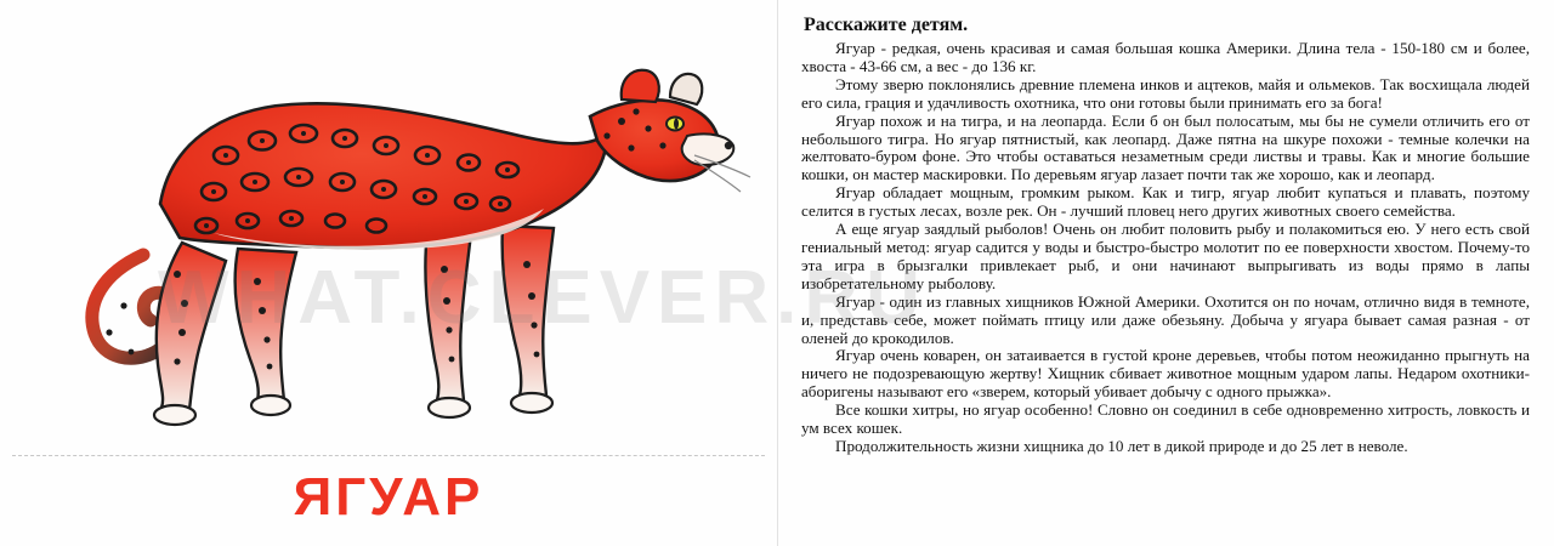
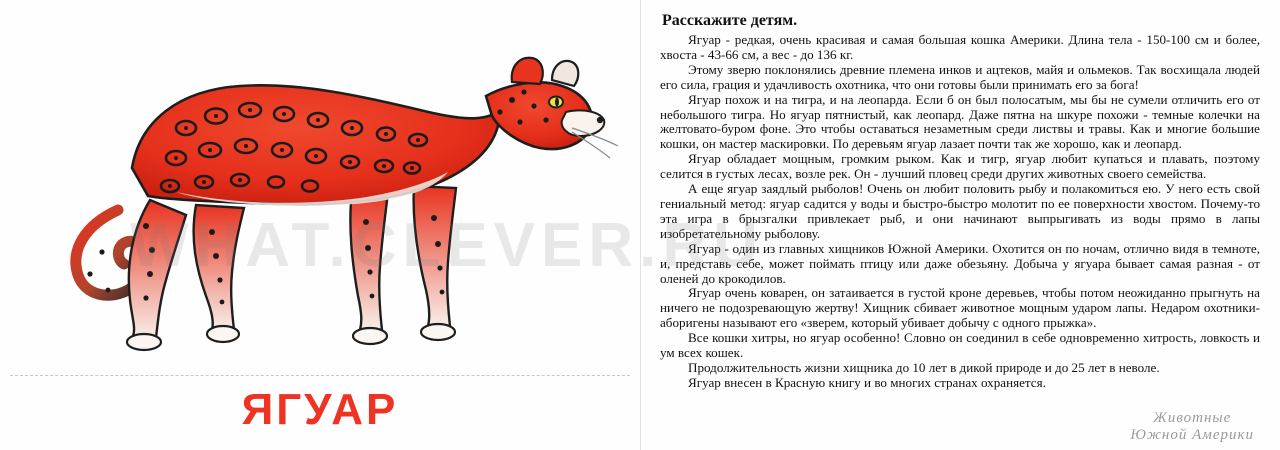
  ЯГУАР
  Расскажите детям.
- Ягуар - редкая, очень красивая и самая большая кошка Америки. Длина тела - 150-180 см и более, хвоста - 43-66 см, а вес - до 136 кг.
+ Ягуар - редкая, очень красивая и самая большая кошка Америки. Длина тела - 150-100 см и более, хвоста - 43-66 см, а вес - до 136 кг.
  Этому зверю поклонялись древние племена инков и ацтеков, майя и ольмеков. Так восхищала людей его сила, грация и удачливость охотника, что они готовы были принимать его за бога!
  Ягуар похож и на тигра, и на леопарда. Если б он был полосатым, мы бы не сумели отличить его от небольшого тигра. Но ягуар пятнистый, как леопард. Даже пятна на шкуре похожи - темные колечки на желтовато-буром фоне. Это чтобы оставаться незаметным среди листвы и травы. Как и многие большие кошки, он мастер маскировки. По деревьям ягуар лазает почти так же хорошо, как и леопард.
- Ягуар обладает мощным, громким рыком. Как и тигр, ягуар любит купаться и плавать, поэтому селится в густых лесах, возле рек. Он - лучший пловец него других животных своего семейства.
+ Ягуар обладает мощным, громким рыком. Как и тигр, ягуар любит купаться и плавать, поэтому селится в густых лесах, возле рек. Он - лучший пловец среди других животных своего семейства.
  А еще ягуар заядлый рыболов! Очень он любит половить рыбу и полакомиться ею. У него есть свой гениальный метод: ягуар садится у воды и быстро-быстро молотит по ее поверхности хвостом. Почему-то эта игра в брызгалки привлекает рыб, и они начинают выпрыгивать из воды прямо в лапы изобретательному рыболову.
  Ягуар - один из главных хищников Южной Америки. Охотится он по ночам, отлично видя в темноте, и, представь себе, может поймать птицу или даже обезьяну. Добыча у ягуара бывает самая разная - от оленей до крокодилов.
  Ягуар очень коварен, он затаивается в густой кроне деревьев, чтобы потом неожиданно прыгнуть на ничего не подозревающую жертву! Хищник сбивает животное мощным ударом лапы. Недаром охотники-аборигены называют его «зверем, который убивает добычу с одного прыжка».
  Все кошки хитры, но ягуар особенно! Словно он соединил в себе одновременно хитрость, ловкость и ум всех кошек.
  Продолжительность жизни хищника до 10 лет в дикой природе и до 25 лет в неволе.
+ Ягуар внесен в Красную книгу и во многих странах охраняется.
+ Животные
+ Южной Америки
  WHAT.CLEVER.RU
